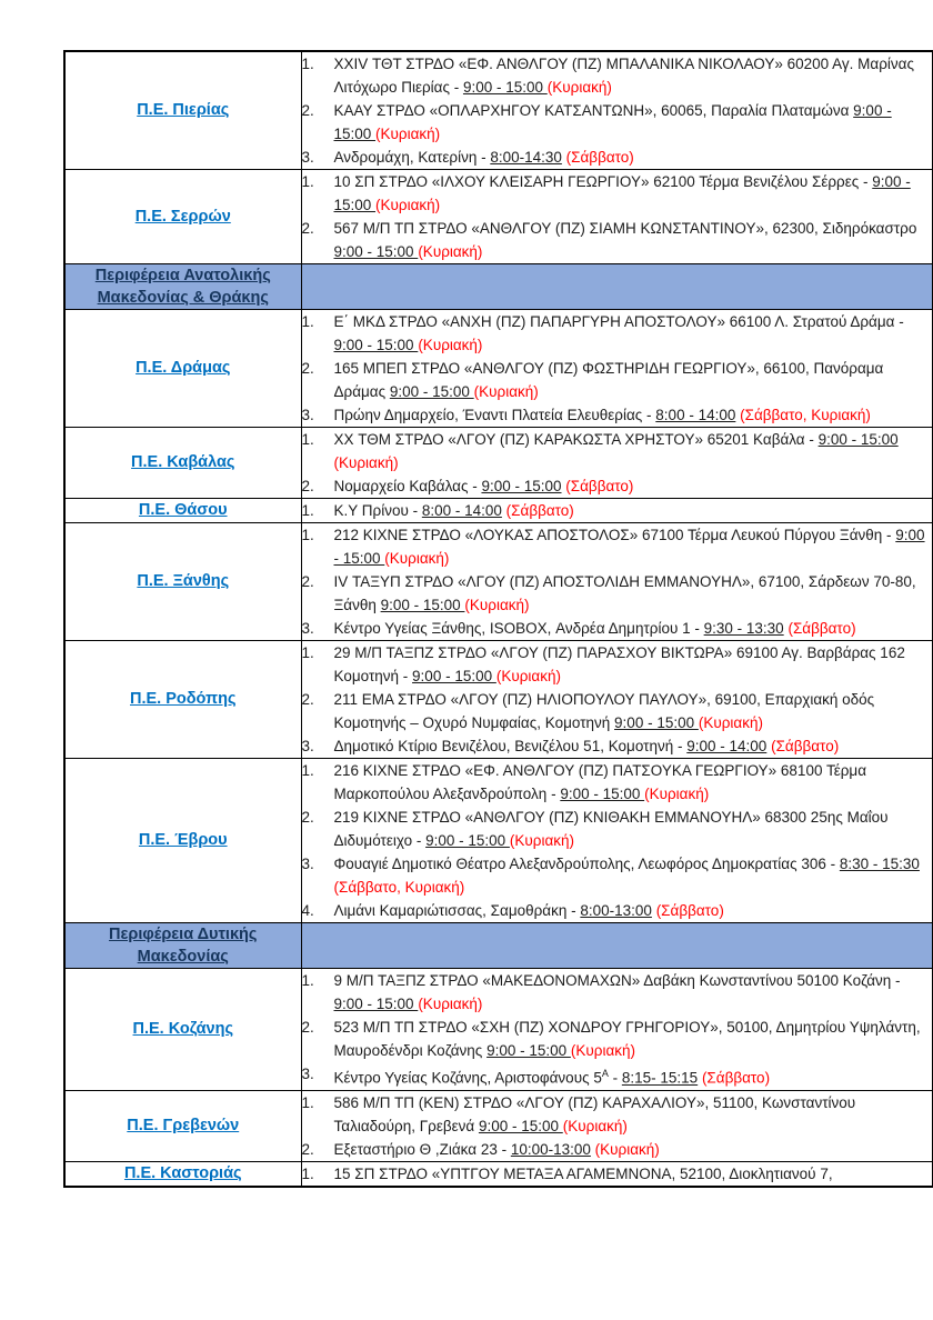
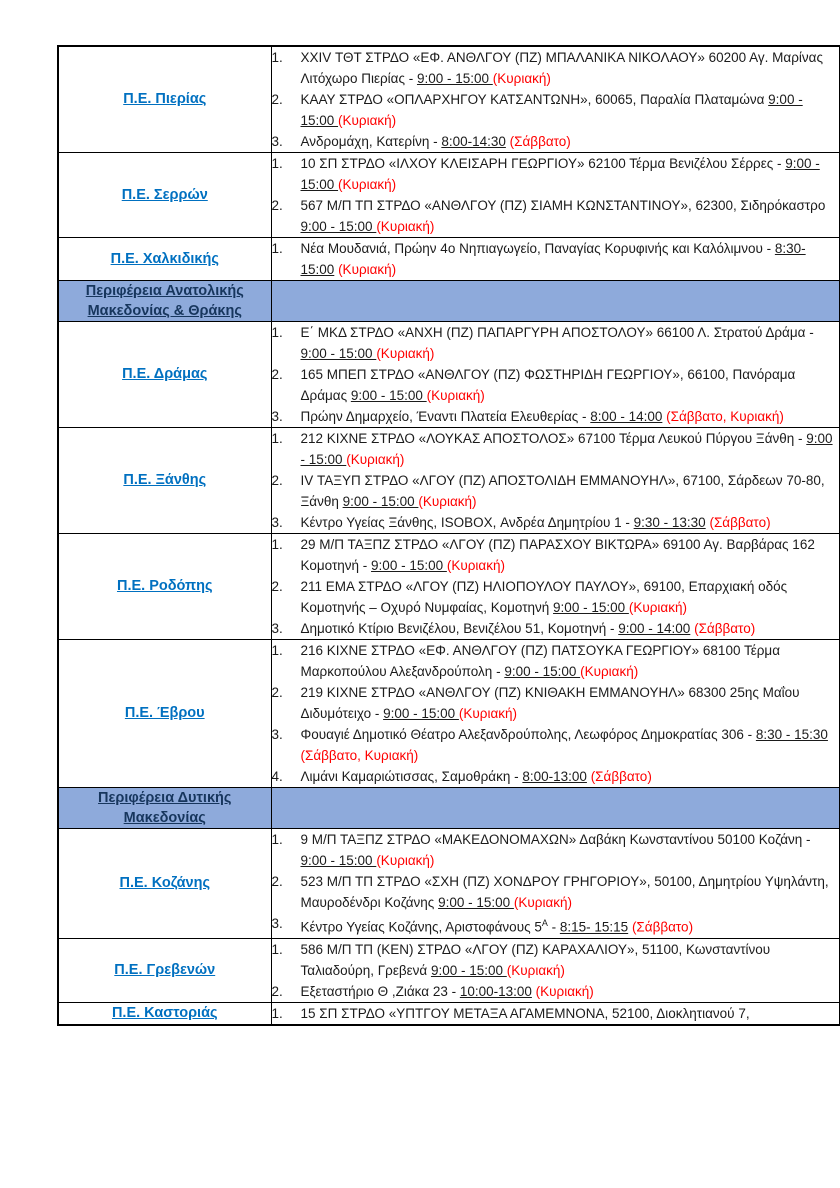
  Π.Ε. Πιερίας	1. XXIV ΤΘΤ ΣΤΡΔΟ «ΕΦ. ΑΝΘΛΓΟΥ (ΠΖ) ΜΠΑΛΑΝΙΚΑ ΝΙΚΟΛΑΟΥ» 60200 Αγ. Μαρίνας Λιτόχωρο Πιερίας - 9:00 - 15:00 (Κυριακή)2. ΚΑΑΥ ΣΤΡΔΟ «ΟΠΛΑΡΧΗΓΟΥ ΚΑΤΣΑΝΤΩΝΗ», 60065, Παραλία Πλαταμώνα 9:00 - 15:00 (Κυριακή)3. Ανδρομάχη, Κατερίνη - 8:00-14:30 (Σάββατο)
  Π.Ε. Σερρών	1. 10 ΣΠ ΣΤΡΔΟ «ΙΛΧΟΥ ΚΛΕΙΣΑΡΗ ΓΕΩΡΓΙΟΥ» 62100 Τέρμα Βενιζέλου Σέρρες - 9:00 - 15:00 (Κυριακή)2. 567 Μ/Π ΤΠ ΣΤΡΔΟ «ΑΝΘΛΓΟΥ (ΠΖ) ΣΙΑΜΗ ΚΩΝΣΤΑΝΤΙΝΟΥ», 62300, Σιδηρόκαστρο 9:00 - 15:00 (Κυριακή)
+ Π.Ε. Χαλκιδικής	1. Νέα Μουδανιά, Πρώην 4ο Νηπιαγωγείο, Παναγίας Κορυφινής και Καλόλιμνου - 8:30-15:00 (Κυριακή)
  Περιφέρεια Ανατολικής Μακεδονίας & Θράκης
  Π.Ε. Δράμας	1. Ε΄ ΜΚΔ ΣΤΡΔΟ «ΑΝΧΗ (ΠΖ) ΠΑΠΑΡΓΥΡΗ ΑΠΟΣΤΟΛΟΥ» 66100 Λ. Στρατού Δράμα - 9:00 - 15:00 (Κυριακή)2. 165 ΜΠΕΠ ΣΤΡΔΟ «ΑΝΘΛΓΟΥ (ΠΖ) ΦΩΣΤΗΡΙΔΗ ΓΕΩΡΓΙΟΥ», 66100, Πανόραμα Δράμας 9:00 - 15:00 (Κυριακή)3. Πρώην Δημαρχείο, Έναντι Πλατεία Ελευθερίας - 8:00 - 14:00 (Σάββατο, Κυριακή)
- Π.Ε. Καβάλας	1. XX ΤΘΜ ΣΤΡΔΟ «ΛΓΟΥ (ΠΖ) ΚΑΡΑΚΩΣΤΑ ΧΡΗΣΤΟΥ» 65201 Καβάλα - 9:00 - 15:00 (Κυριακή)2. Νομαρχείο Καβάλας - 9:00 - 15:00 (Σάββατο)
- Π.Ε. Θάσου	1. Κ.Υ Πρίνου - 8:00 - 14:00 (Σάββατο)
  Π.Ε. Ξάνθης	1. 212 ΚΙΧΝΕ ΣΤΡΔΟ «ΛΟΥΚΑΣ ΑΠΟΣΤΟΛΟΣ» 67100 Τέρμα Λευκού Πύργου Ξάνθη - 9:00 - 15:00 (Κυριακή)2. IV ΤΑΞΥΠ ΣΤΡΔΟ «ΛΓΟΥ (ΠΖ) ΑΠΟΣΤΟΛΙΔΗ ΕΜΜΑΝΟΥΗΛ», 67100, Σάρδεων 70-80, Ξάνθη 9:00 - 15:00 (Κυριακή)3. Κέντρο Υγείας Ξάνθης, ISOBOX, Ανδρέα Δημητρίου 1 - 9:30 - 13:30 (Σάββατο)
  Π.Ε. Ροδόπης	1. 29 Μ/Π ΤΑΞΠΖ ΣΤΡΔΟ «ΛΓΟΥ (ΠΖ) ΠΑΡΑΣΧΟΥ ΒΙΚΤΩΡΑ» 69100 Αγ. Βαρβάρας 162 Κομοτηνή - 9:00 - 15:00 (Κυριακή)2. 211 ΕΜΑ ΣΤΡΔΟ «ΛΓΟΥ (ΠΖ) ΗΛΙΟΠΟΥΛΟΥ ΠΑΥΛΟΥ», 69100, Επαρχιακή οδός Κομοτηνής – Οχυρό Νυμφαίας, Κομοτηνή 9:00 - 15:00 (Κυριακή)3. Δημοτικό Κτίριο Βενιζέλου, Βενιζέλου 51, Κομοτηνή - 9:00 - 14:00 (Σάββατο)
  Π.Ε. Έβρου	1. 216 ΚΙΧΝΕ ΣΤΡΔΟ «ΕΦ. ΑΝΘΛΓΟΥ (ΠΖ) ΠΑΤΣΟΥΚΑ ΓΕΩΡΓΙΟΥ» 68100 Τέρμα Μαρκοπούλου Αλεξανδρούπολη - 9:00 - 15:00 (Κυριακή)2. 219 ΚΙΧΝΕ ΣΤΡΔΟ «ΑΝΘΛΓΟΥ (ΠΖ) ΚΝΙΘΑΚΗ ΕΜΜΑΝΟΥΗΛ» 68300 25ης Μαΐου Διδυμότειχο - 9:00 - 15:00 (Κυριακή)3. Φουαγιέ Δημοτικό Θέατρο Αλεξανδρούπολης, Λεωφόρος Δημοκρατίας 306 - 8:30 - 15:30 (Σάββατο, Κυριακή)4. Λιμάνι Καμαριώτισσας, Σαμοθράκη - 8:00-13:00 (Σάββατο)
  Περιφέρεια Δυτικής Μακεδονίας
  Π.Ε. Κοζάνης	1. 9 Μ/Π ΤΑΞΠΖ ΣΤΡΔΟ «ΜΑΚΕΔΟΝΟΜΑΧΩΝ» Δαβάκη Κωνσταντίνου 50100 Κοζάνη - 9:00 - 15:00 (Κυριακή)2. 523 Μ/Π ΤΠ ΣΤΡΔΟ «ΣΧΗ (ΠΖ) ΧΟΝΔΡΟΥ ΓΡΗΓΟΡΙΟΥ», 50100, Δημητρίου Υψηλάντη, Μαυροδένδρι Κοζάνης 9:00 - 15:00 (Κυριακή)3. Κέντρο Υγείας Κοζάνης, Αριστοφάνους 5Α - 8:15- 15:15 (Σάββατο)
  Π.Ε. Γρεβενών	1. 586 Μ/Π ΤΠ (ΚΕΝ) ΣΤΡΔΟ «ΛΓΟΥ (ΠΖ) ΚΑΡΑΧΑΛΙΟΥ», 51100, Κωνσταντίνου Ταλιαδούρη, Γρεβενά 9:00 - 15:00 (Κυριακή)2. Εξεταστήριο Θ ,Ζιάκα 23 - 10:00-13:00 (Κυριακή)
  Π.Ε. Καστοριάς	1. 15 ΣΠ ΣΤΡΔΟ «ΥΠΤΓΟΥ ΜΕΤΑΞΑ ΑΓΑΜΕΜΝΟΝΑ, 52100, Διοκλητιανού 7,
